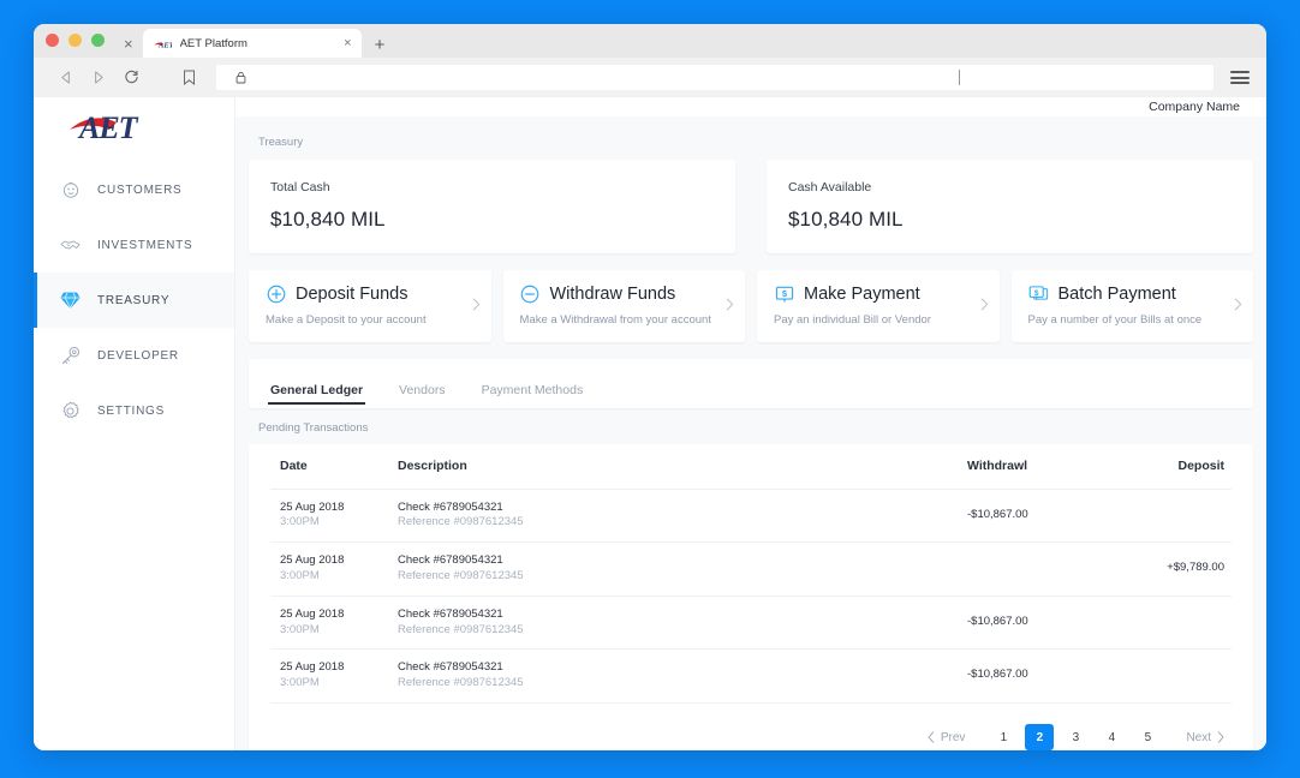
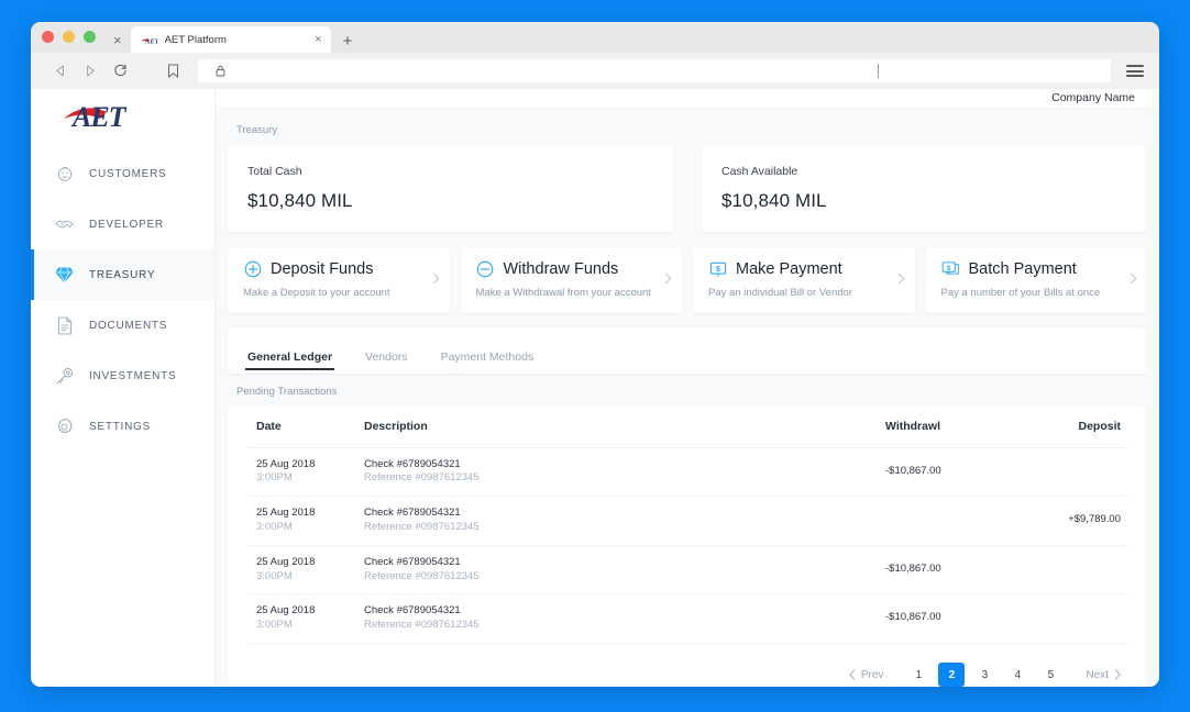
  ×
  AET Platform
  ×
  +
  AET
  CUSTOMERS
- INVESTMENTS
+ DEVELOPER
  TREASURY
+ DOCUMENTS
- DEVELOPER
+ INVESTMENTS
  SETTINGS
  Company Name
  Treasury
  Total Cash
  $10,840 MIL
  Cash Available
  $10,840 MIL
  Deposit Funds
  Make a Deposit to your account
  Withdraw Funds
  Make a Withdrawal from your account
  $
  Make Payment
  Pay an individual Bill or Vendor
  Batch Payment
  Pay a number of your Bills at once
  General Ledger
  Vendors
  Payment Methods
  Pending Transactions
  Date	Description	Withdrawl	Deposit
  25 Aug 2018 3:00PM	Check #6789054321 Reference #0987612345	-$10,867.00
  25 Aug 2018 3:00PM	Check #6789054321 Reference #0987612345		+$9,789.00
  25 Aug 2018 3:00PM	Check #6789054321 Reference #0987612345	-$10,867.00
  25 Aug 2018 3:00PM	Check #6789054321 Reference #0987612345	-$10,867.00
  Prev
  1
  2
  3
  4
  5
  Next
